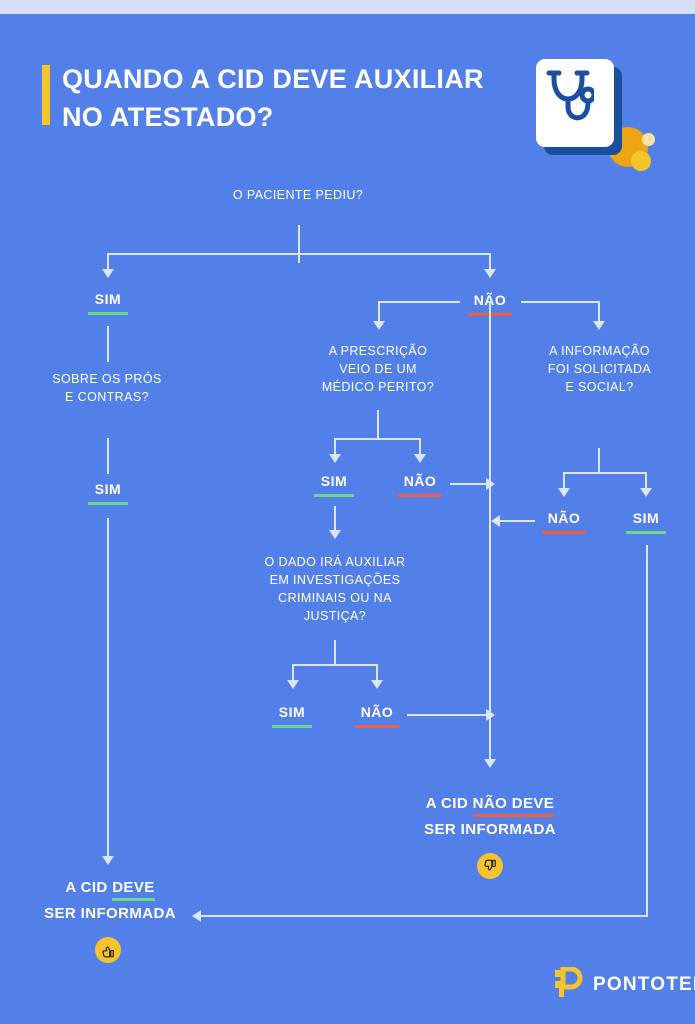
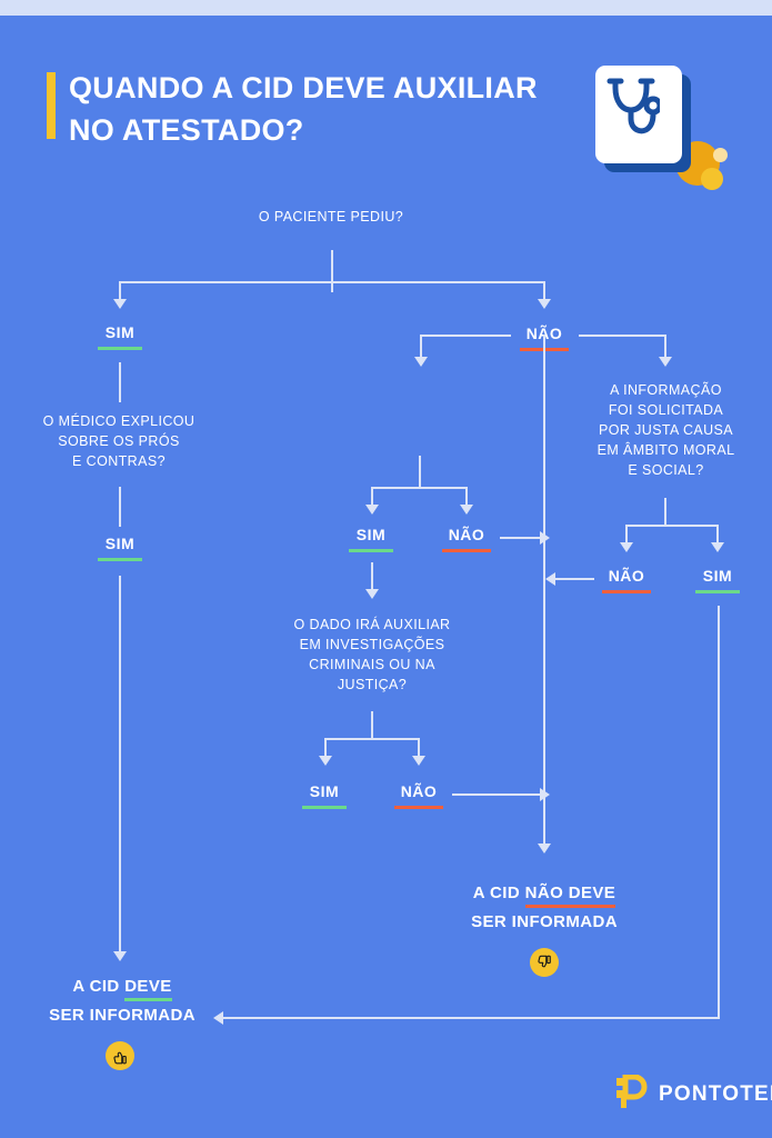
  QUANDO A CID DEVE AUXILIAR
  NO ATESTADO?
  O PACIENTE PEDIU?
  SIM
  NÃO
+ O MÉDICO EXPLICOU
  SOBRE OS PRÓS
  E CONTRAS?
  SIM
- A PRESCRIÇÃO
- VEIO DE UM
- MÉDICO PERITO?
  SIM
  NÃO
  O DADO IRÁ AUXILIAR
  EM INVESTIGAÇÕES
  CRIMINAIS OU NA
  JUSTIÇA?
  SIM
  NÃO
  A INFORMAÇÃO
  FOI SOLICITADA
+ POR JUSTA CAUSA
+ EM ÂMBITO MORAL
  E SOCIAL?
  NÃO
  SIM
  A CID NÃO DEVE
  SER INFORMADA
  A CID DEVE
  SER INFORMADA
  PONTOTE
